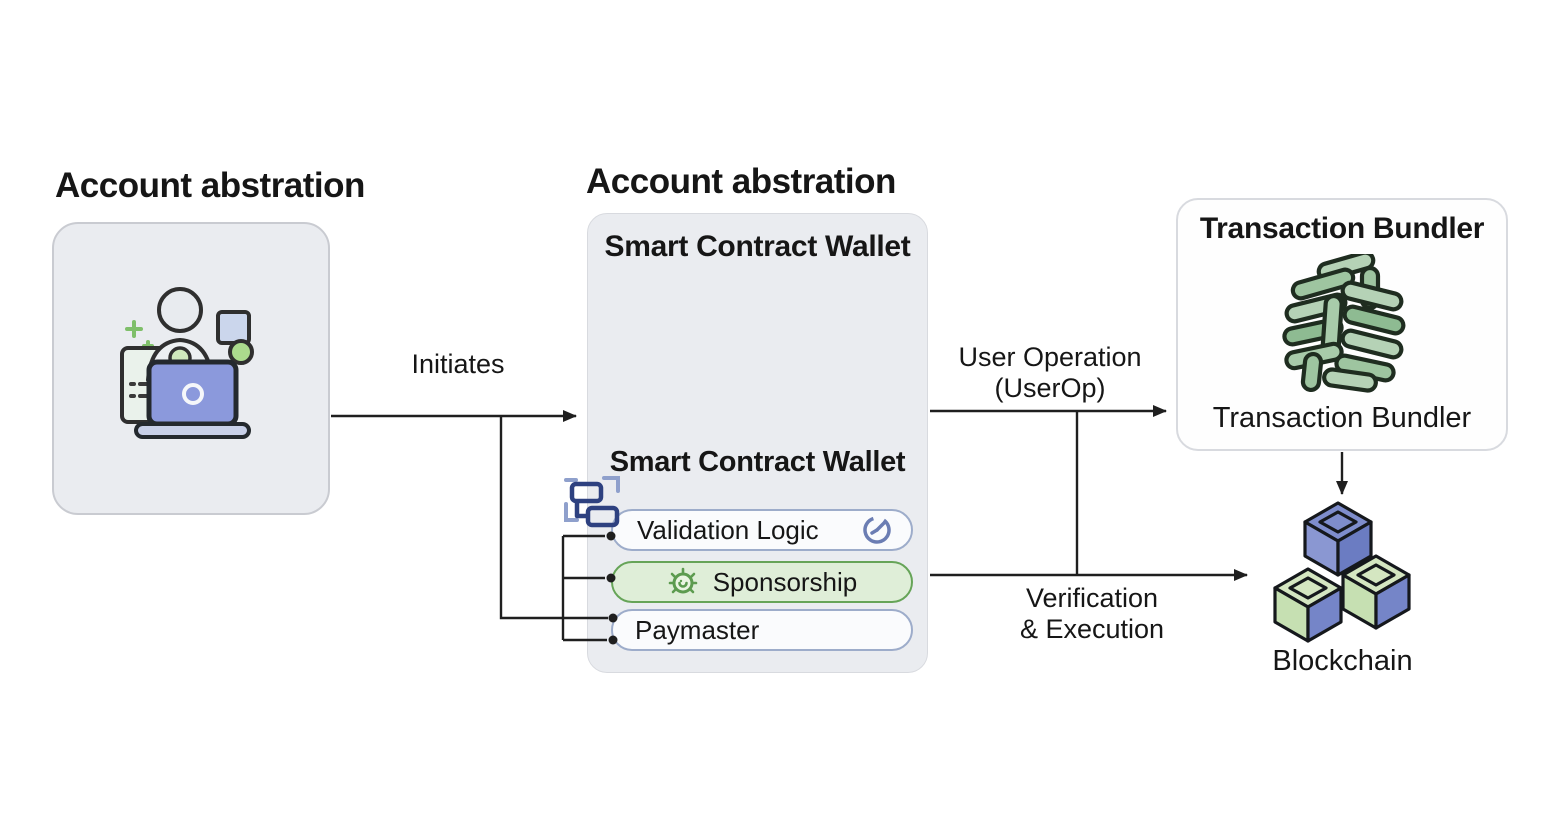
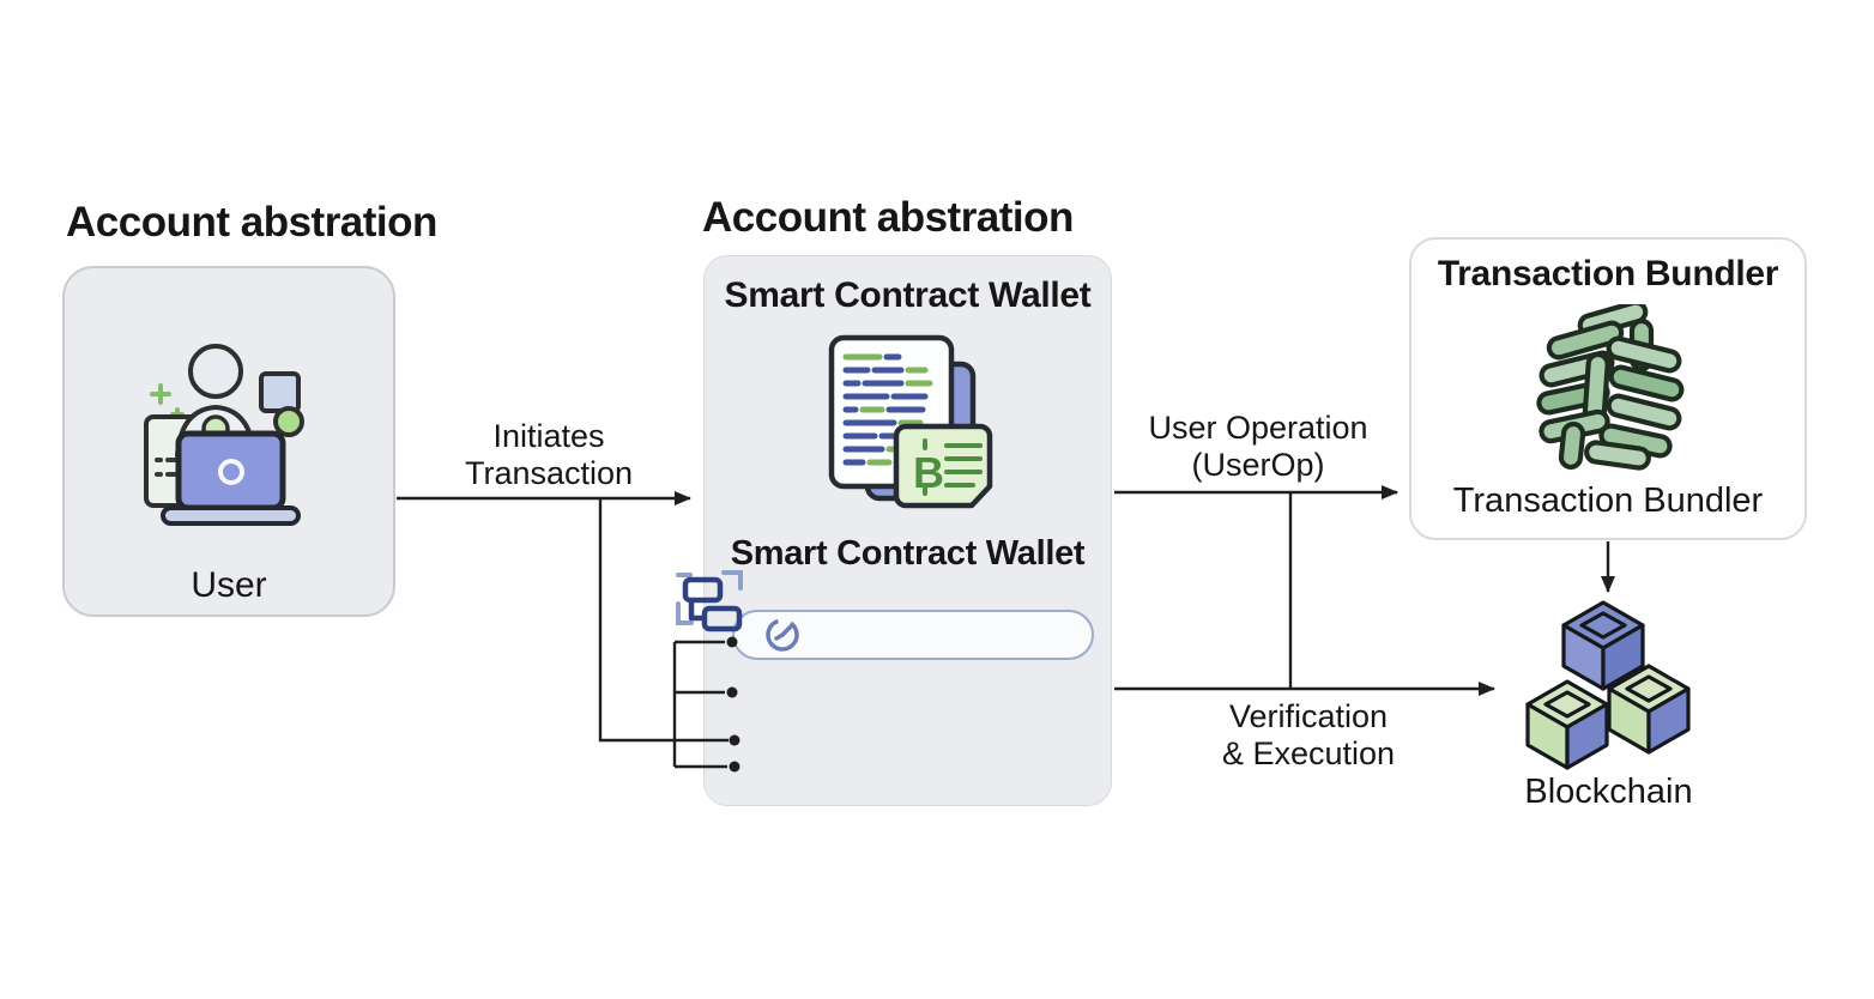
  Account abstration
  Account abstration
+ User
  Smart Contract Wallet
+ B
  Smart Contract Wallet
- Validation Logic
- Sponsorship
- Paymaster
  Transaction Bundler
  Transaction Bundler
  Blockchain
  Initiates
+ Transaction
  User Operation
  (UserOp)
  Verification
  & Execution
